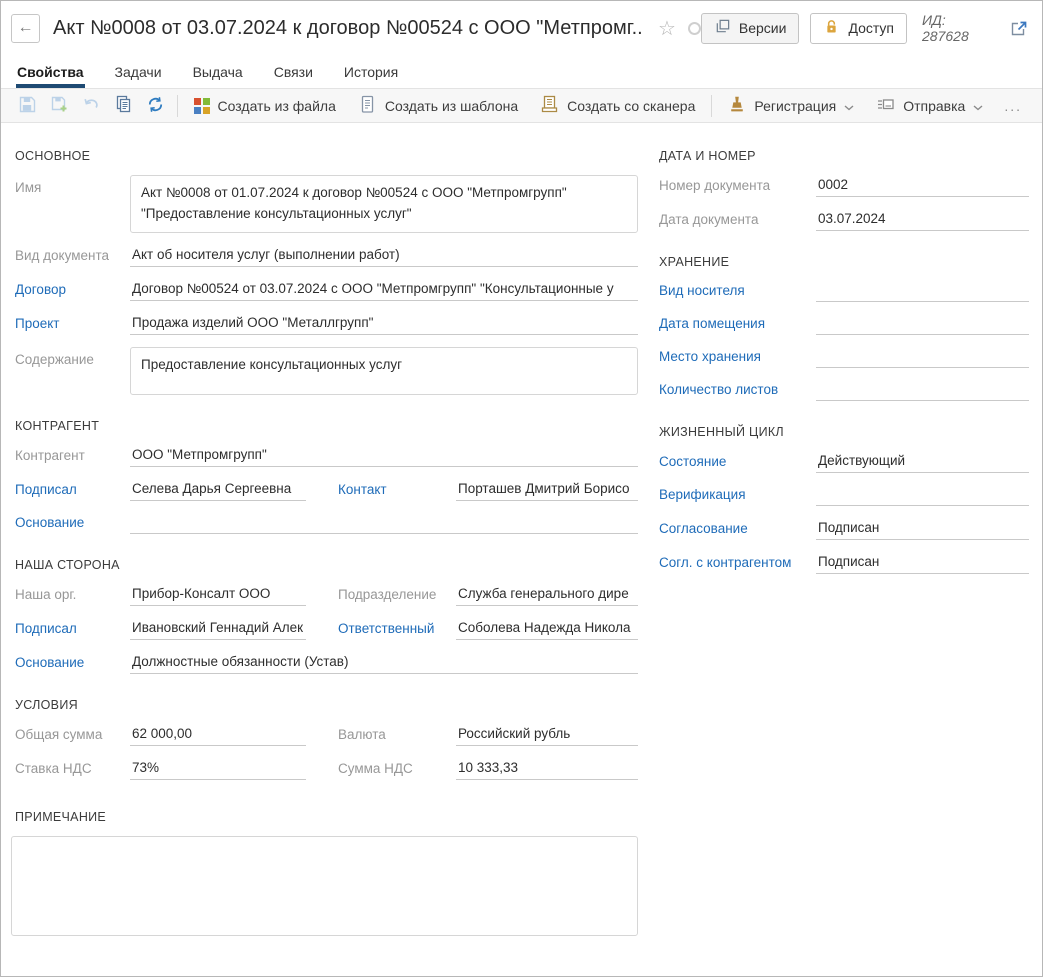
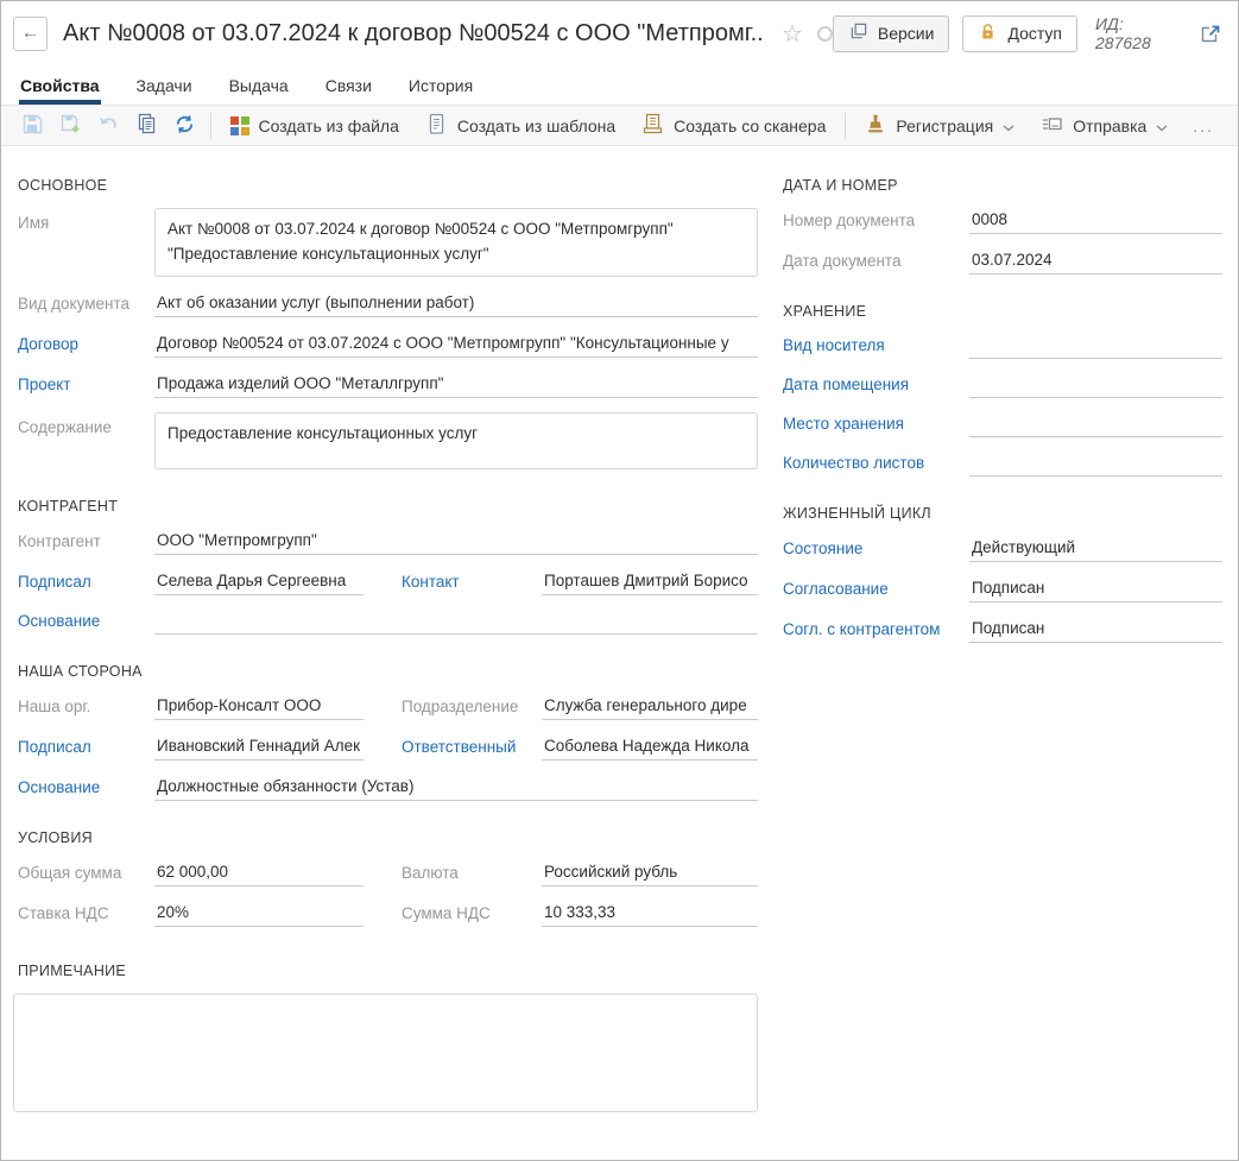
  ←
  Акт №0008 от 03.07.2024 к договор №00524 с ООО "Метпромг..
  ☆
  Версии
  Доступ
  ИД: 287628
  Свойства
  Задачи
  Выдача
  Связи
  История
  Создать из файла
  Создать из шаблона
  Создать со сканера
  Регистрация
  Отправка
  ...
  ОСНОВНОЕ
  Имя
- Акт №0008 от 01.07.2024 к договор №00524 с ООО "Метпромгрупп" "Предоставление консультационных услуг"
+ Акт №0008 от 03.07.2024 к договор №00524 с ООО "Метпромгрупп" "Предоставление консультационных услуг"
  Вид документа
- Акт об носителя услуг (выполнении работ)
+ Акт об оказании услуг (выполнении работ)
  Договор
  Договор №00524 от 03.07.2024 с ООО "Метпромгрупп" "Консультационные у
  Проект
  Продажа изделий ООО "Металлгрупп"
  Содержание
  Предоставление консультационных услуг
  КОНТРАГЕНТ
  Контрагент
  ООО "Метпромгрупп"
  Подписал
  Селева Дарья Сергеевна
  Контакт
  Порташев Дмитрий Борисо
  Основание
  НАША СТОРОНА
  Наша орг.
  Прибор-Консалт ООО
  Подразделение
  Служба генерального дире
  Подписал
  Ивановский Геннадий Алек
  Ответственный
  Соболева Надежда Никола
  Основание
  Должностные обязанности (Устав)
  УСЛОВИЯ
  Общая сумма
  62 000,00
  Валюта
  Российский рубль
  Ставка НДС
- 73%
+ 20%
  Сумма НДС
  10 333,33
  ПРИМЕЧАНИЕ
  ДАТА И НОМЕР
  Номер документа
- 0002
+ 0008
  Дата документа
  03.07.2024
  ХРАНЕНИЕ
  Вид носителя
  Дата помещения
  Место хранения
  Количество листов
  ЖИЗНЕННЫЙ ЦИКЛ
  Состояние
  Действующий
- Верификация
  Согласование
  Подписан
  Согл. с контрагентом
  Подписан
